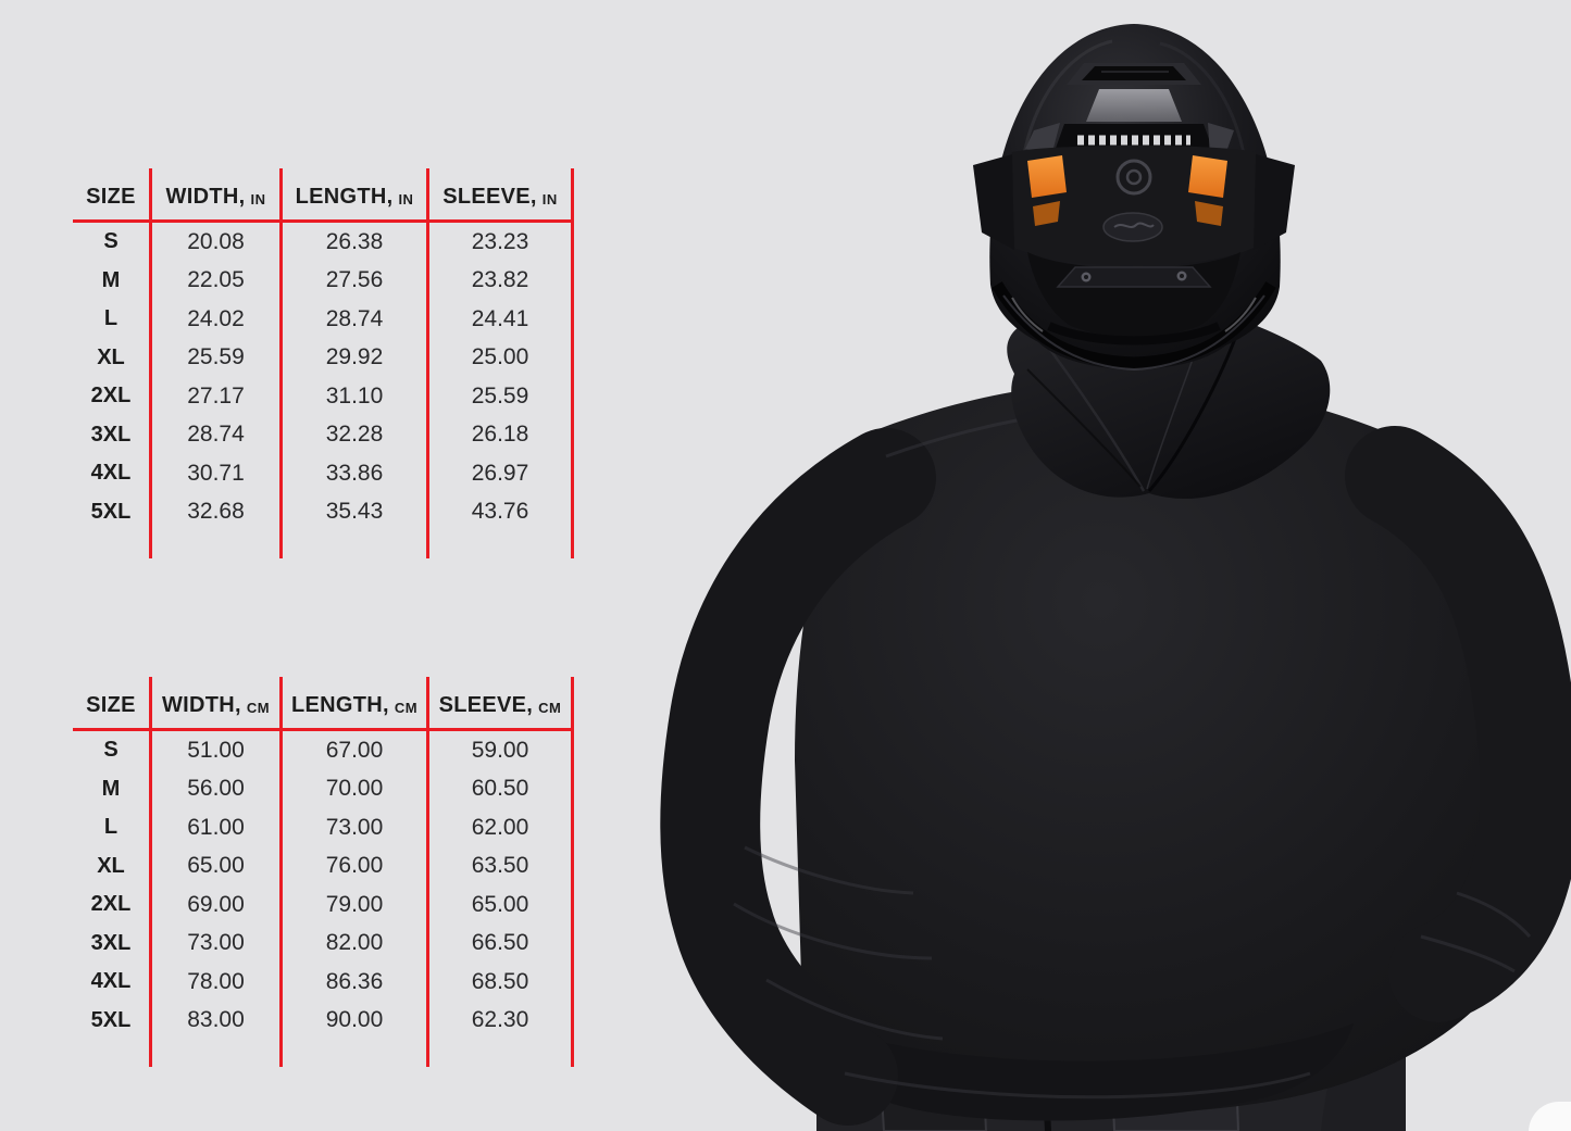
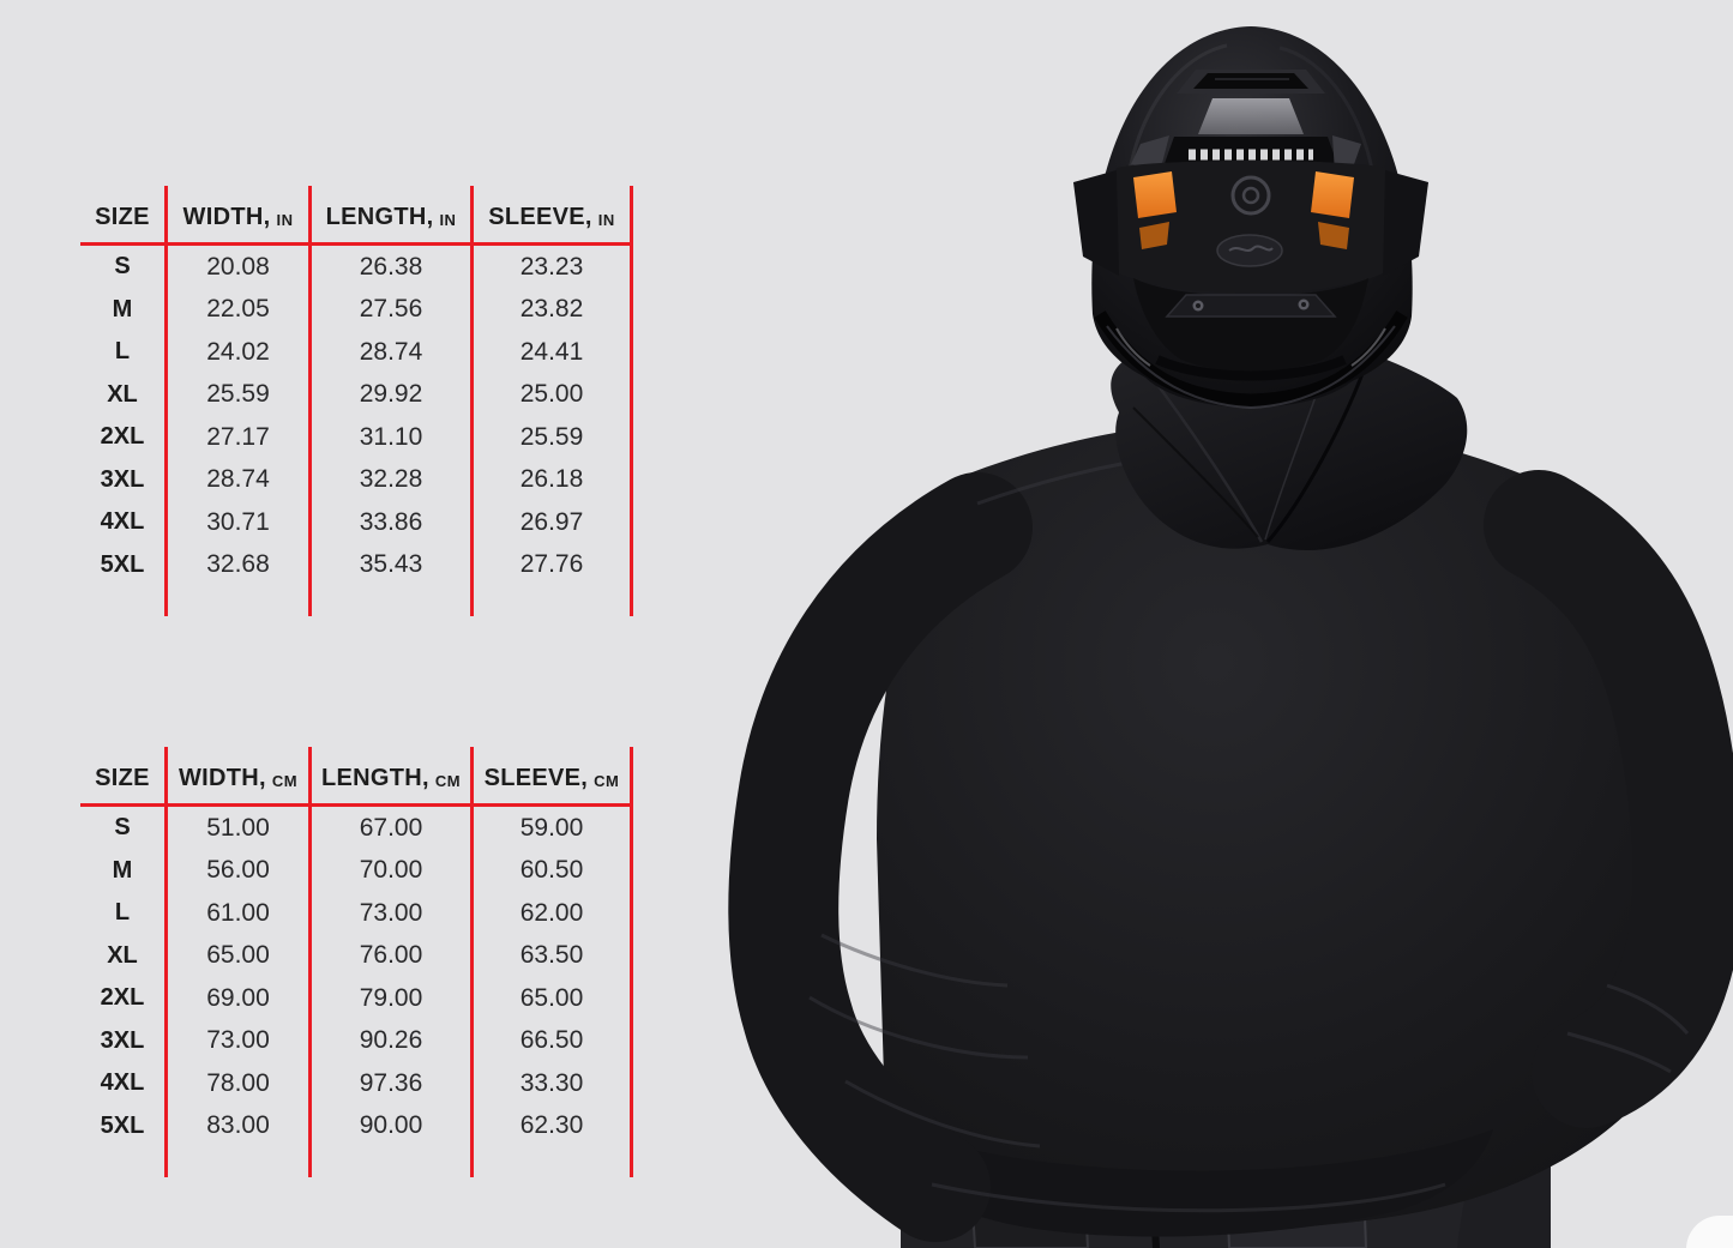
  SIZE
  WIDTH,
  IN
  LENGTH,
  IN
  SLEEVE,
  IN
  S
  20.08
  26.38
  23.23
  M
  22.05
  27.56
  23.82
  L
  24.02
  28.74
  24.41
  XL
  25.59
  29.92
  25.00
  2XL
  27.17
  31.10
  25.59
  3XL
  28.74
  32.28
  26.18
  4XL
  30.71
  33.86
  26.97
  5XL
  32.68
  35.43
- 43.76
+ 27.76
  SIZE
  WIDTH,
  CM
  LENGTH,
  CM
  SLEEVE,
  CM
  S
  51.00
  67.00
  59.00
  M
  56.00
  70.00
  60.50
  L
  61.00
  73.00
  62.00
  XL
  65.00
  76.00
  63.50
  2XL
  69.00
  79.00
  65.00
  3XL
  73.00
- 82.00
+ 90.26
  66.50
  4XL
  78.00
- 86.36
+ 97.36
- 68.50
+ 33.30
  5XL
  83.00
  90.00
  62.30
